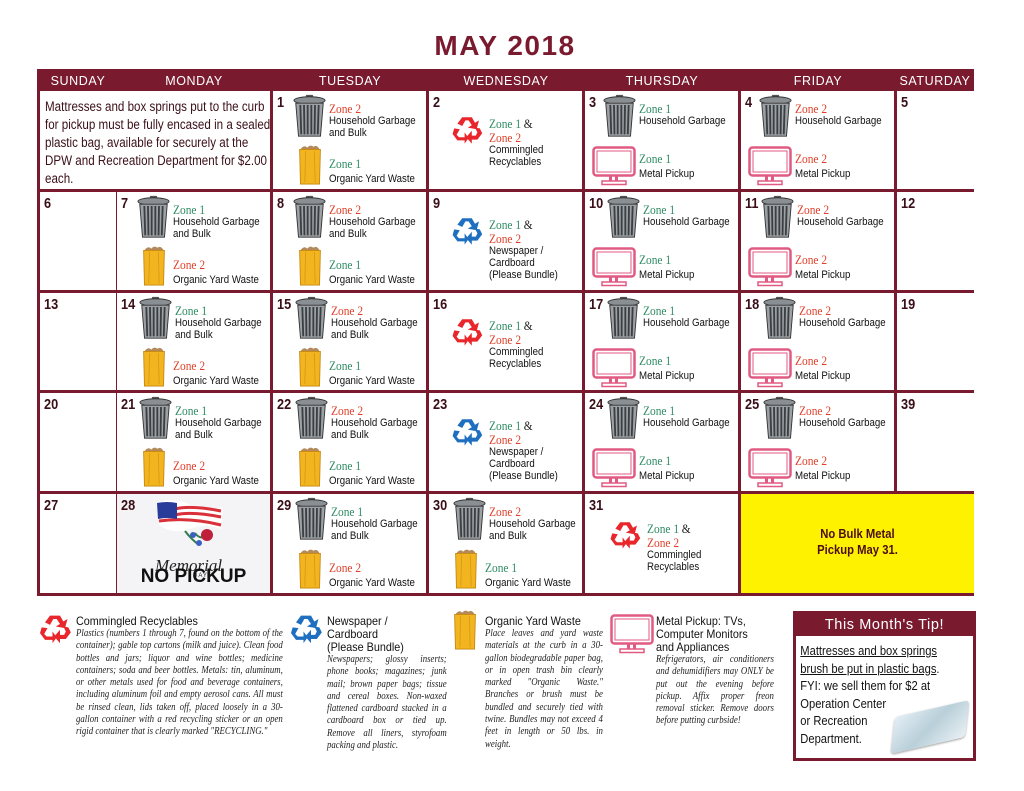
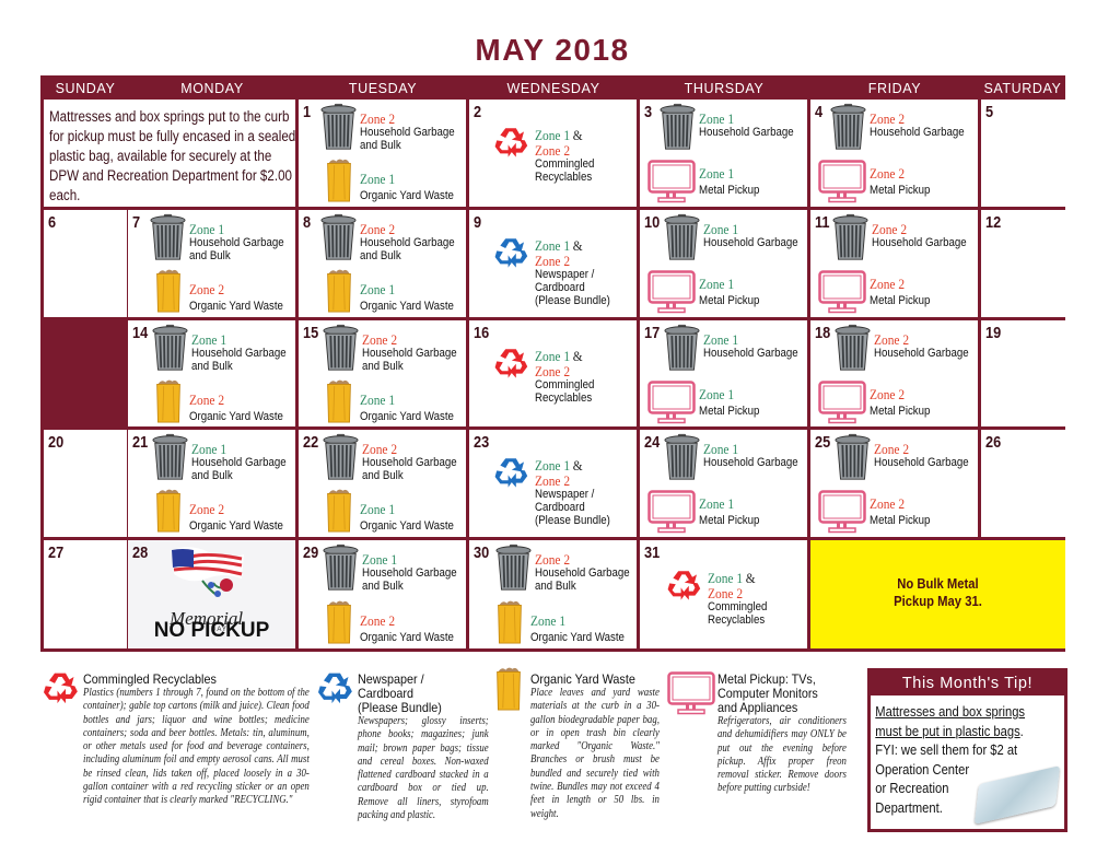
  MAY 2018
  SUNDAY
  MONDAY
  TUESDAY
  WEDNESDAY
  THURSDAY
  FRIDAY
  SATURDAY
  Mattresses and box springs put to the curb for pickup must be fully encased in a sealed plastic bag, available for securely at the DPW and Recreation Department for $2.00 each.
  1
  Zone 2
  Household Garbage
  and Bulk
  Zone 1
  Organic Yard Waste
  2
  Zone 1 &
  Zone 2
  Commingled
  Recyclables
  3
  Zone 1
  Household Garbage
  Zone 1
  Metal Pickup
  4
  Zone 2
  Household Garbage
  Zone 2
  Metal Pickup
  5
  6
  7
  Zone 1
  Household Garbage
  and Bulk
  Zone 2
  Organic Yard Waste
  8
  Zone 2
  Household Garbage
  and Bulk
  Zone 1
  Organic Yard Waste
  9
  Zone 1 &
  Zone 2
  Newspaper /
  Cardboard
  (Please Bundle)
  10
  Zone 1
  Household Garbage
  Zone 1
  Metal Pickup
  11
  Zone 2
  Household Garbage
  Zone 2
  Metal Pickup
  12
- 13
  14
  Zone 1
  Household Garbage
  and Bulk
  Zone 2
  Organic Yard Waste
  15
  Zone 2
  Household Garbage
  and Bulk
  Zone 1
  Organic Yard Waste
  16
  Zone 1 &
  Zone 2
  Commingled
  Recyclables
  17
  Zone 1
  Household Garbage
  Zone 1
  Metal Pickup
  18
  Zone 2
  Household Garbage
  Zone 2
  Metal Pickup
  19
  20
  21
  Zone 1
  Household Garbage
  and Bulk
  Zone 2
  Organic Yard Waste
  22
  Zone 2
  Household Garbage
  and Bulk
  Zone 1
  Organic Yard Waste
  23
  Zone 1 &
  Zone 2
  Newspaper /
  Cardboard
  (Please Bundle)
  24
  Zone 1
  Household Garbage
  Zone 1
  Metal Pickup
  25
  Zone 2
  Household Garbage
  Zone 2
  Metal Pickup
- 39
+ 26
  27
  28
  Memorial
  NO PICKUP
  29
  Zone 1
  Household Garbage
  and Bulk
  Zone 2
  Organic Yard Waste
  30
  Zone 2
  Household Garbage
  and Bulk
  Zone 1
  Organic Yard Waste
  31
  Zone 1 &
  Zone 2
  Commingled
  Recyclables
  No Bulk Metal
  Pickup May 31.
  Commingled Recyclables
  Plastics (numbers 1 through 7, found on the bottom of the container); gable top cartons (milk and juice). Clean food bottles and jars; liquor and wine bottles; medicine containers; soda and beer bottles. Metals: tin, aluminum, or other metals used for food and beverage containers, including aluminum foil and empty aerosol cans. All must be rinsed clean, lids taken off, placed loosely in a 30-gallon container with a red recycling sticker or an open rigid container that is clearly marked "RECYCLING."
  Newspaper / Cardboard
  (Please Bundle)
  Newspapers; glossy inserts; phone books; magazines; junk mail; brown paper bags; tissue and cereal boxes. Non-waxed flattened cardboard stacked in a cardboard box or tied up. Remove all liners, styrofoam packing and plastic.
  Organic Yard Waste
  Place leaves and yard waste materials at the curb in a 30-gallon biodegradable paper bag, or in open trash bin clearly marked "Organic Waste." Branches or brush must be bundled and securely tied with twine. Bundles may not exceed 4 feet in length or 50 lbs. in weight.
  Metal Pickup: TVs,
  Computer Monitors
  and Appliances
  Refrigerators, air conditioners and dehumidifiers may ONLY be put out the evening before pickup. Affix proper freon removal sticker. Remove doors before putting curbside!
  This Month's Tip!
  Mattresses and box springs
- brush be put in plastic bags.
+ must be put in plastic bags.
  FYI: we sell them for $2 at
  Operation Center
  or Recreation
  Department.
